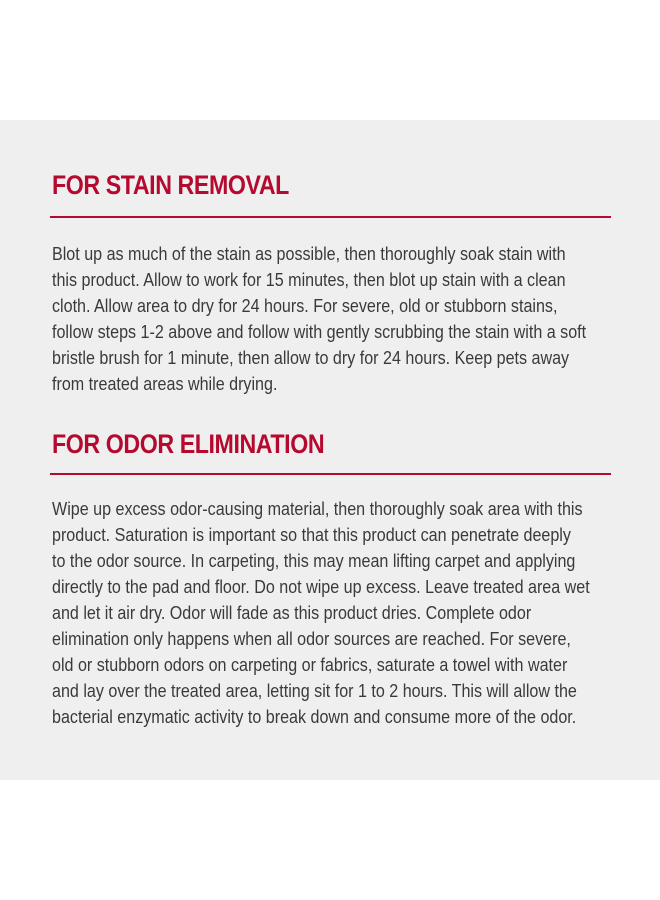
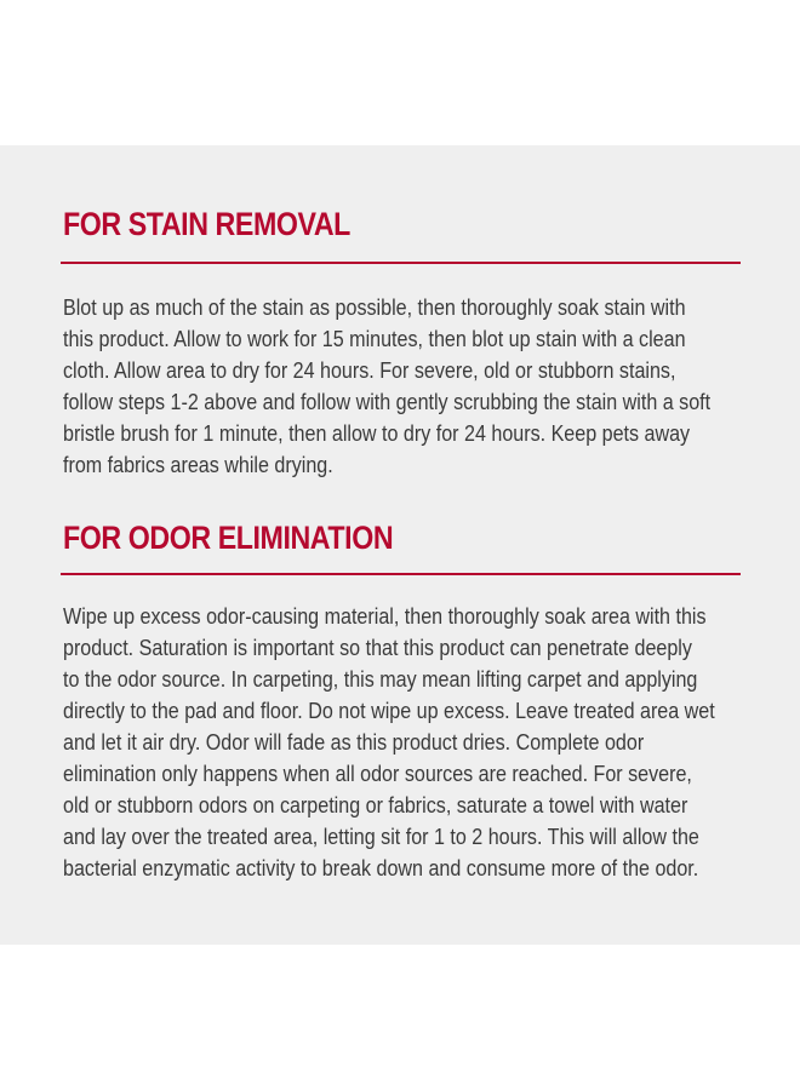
  FOR STAIN REMOVAL
  Blot up as much of the stain as possible, then thoroughly soak stain with
  this product. Allow to work for 15 minutes, then blot up stain with a clean
  cloth. Allow area to dry for 24 hours. For severe, old or stubborn stains,
  follow steps 1-2 above and follow with gently scrubbing the stain with a soft
  bristle brush for 1 minute, then allow to dry for 24 hours. Keep pets away
- from treated areas while drying.
+ from fabrics areas while drying.
  FOR ODOR ELIMINATION
  Wipe up excess odor-causing material, then thoroughly soak area with this
  product. Saturation is important so that this product can penetrate deeply
  to the odor source. In carpeting, this may mean lifting carpet and applying
  directly to the pad and floor. Do not wipe up excess. Leave treated area wet
  and let it air dry. Odor will fade as this product dries. Complete odor
  elimination only happens when all odor sources are reached. For severe,
  old or stubborn odors on carpeting or fabrics, saturate a towel with water
  and lay over the treated area, letting sit for 1 to 2 hours. This will allow the
  bacterial enzymatic activity to break down and consume more of the odor.
